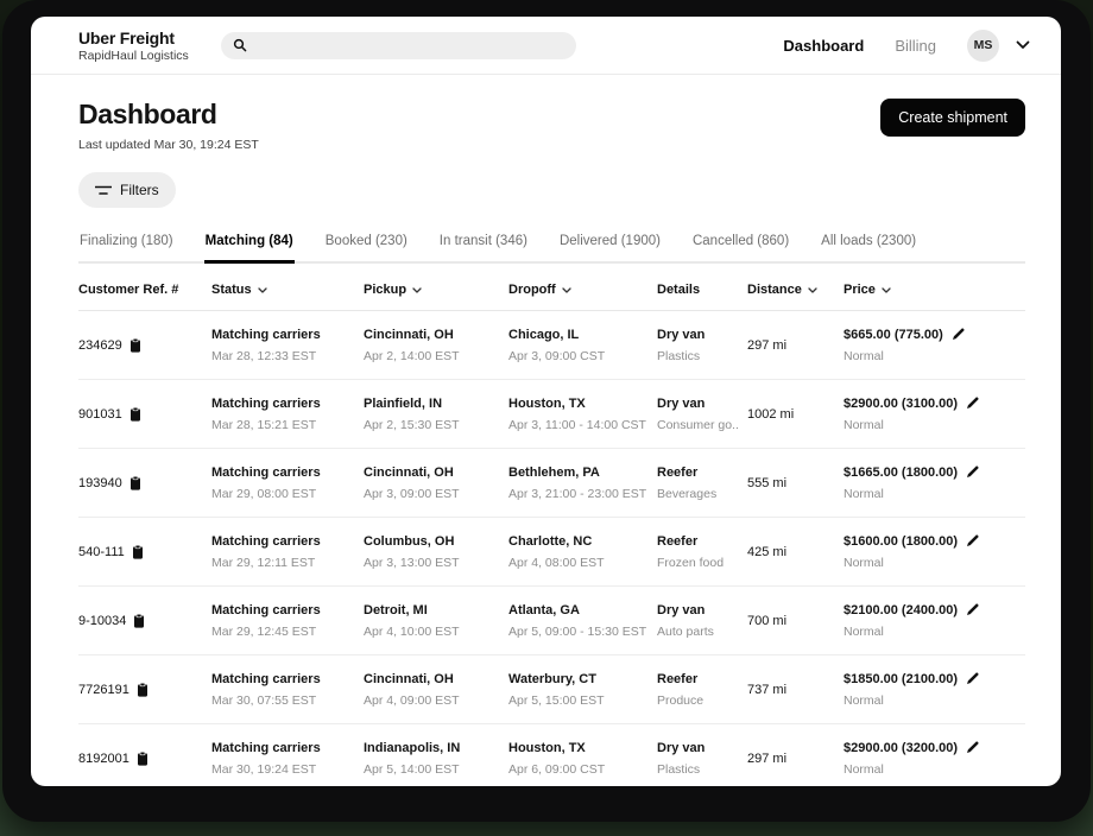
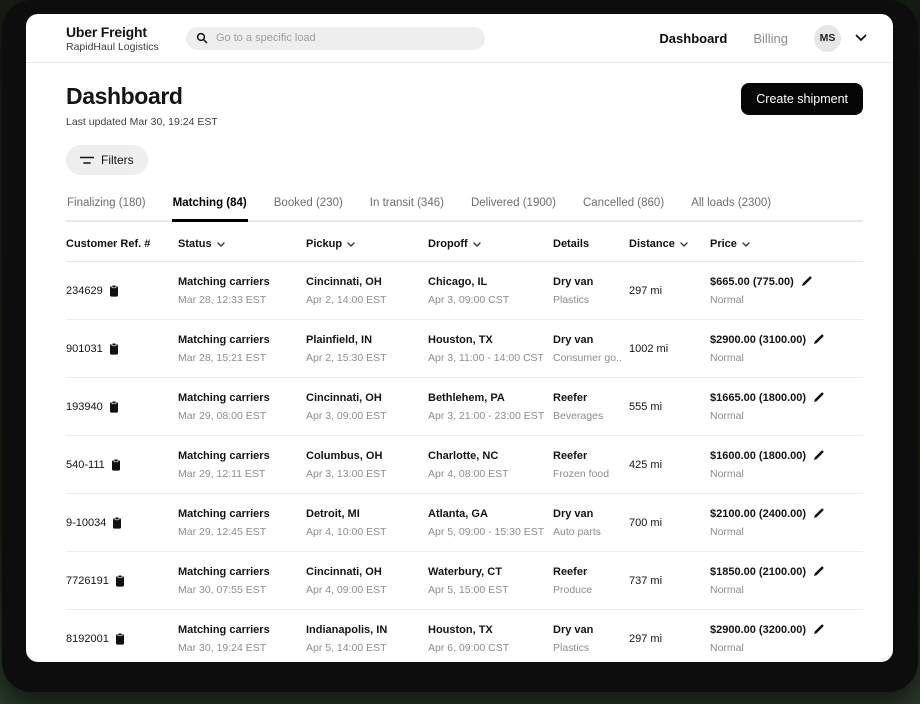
  Uber Freight
  RapidHaul Logistics
+ Go to a specific load
  Dashboard
  Billing
  MS
  Dashboard
  Last updated Mar 30, 19:24 EST
  Create shipment
  Filters
  Finalizing (180)
  Matching (84)
  Booked (230)
  In transit (346)
  Delivered (1900)
  Cancelled (860)
  All loads (2300)
  Customer Ref. #
  Status
  Pickup
  Dropoff
  Details
  Distance
  Price
  234629
  Matching carriers
  Mar 28, 12:33 EST
  Cincinnati, OH
  Apr 2, 14:00 EST
  Chicago, IL
  Apr 3, 09:00 CST
  Dry van
  Plastics
  297 mi
  $665.00 (775.00)
  Normal
  901031
  Matching carriers
  Mar 28, 15:21 EST
  Plainfield, IN
  Apr 2, 15:30 EST
  Houston, TX
  Apr 3, 11:00 - 14:00 CST
  Dry van
  Consumer go..
  1002 mi
  $2900.00 (3100.00)
  Normal
  193940
  Matching carriers
  Mar 29, 08:00 EST
  Cincinnati, OH
  Apr 3, 09:00 EST
  Bethlehem, PA
  Apr 3, 21:00 - 23:00 EST
  Reefer
  Beverages
  555 mi
  $1665.00 (1800.00)
  Normal
  540-111
  Matching carriers
  Mar 29, 12:11 EST
  Columbus, OH
  Apr 3, 13:00 EST
  Charlotte, NC
  Apr 4, 08:00 EST
  Reefer
  Frozen food
  425 mi
  $1600.00 (1800.00)
  Normal
  9-10034
  Matching carriers
  Mar 29, 12:45 EST
  Detroit, MI
  Apr 4, 10:00 EST
  Atlanta, GA
  Apr 5, 09:00 - 15:30 EST
  Dry van
  Auto parts
  700 mi
  $2100.00 (2400.00)
  Normal
  7726191
  Matching carriers
  Mar 30, 07:55 EST
  Cincinnati, OH
  Apr 4, 09:00 EST
  Waterbury, CT
  Apr 5, 15:00 EST
  Reefer
  Produce
  737 mi
  $1850.00 (2100.00)
  Normal
  8192001
  Matching carriers
  Mar 30, 19:24 EST
  Indianapolis, IN
  Apr 5, 14:00 EST
  Houston, TX
  Apr 6, 09:00 CST
  Dry van
  Plastics
  297 mi
  $2900.00 (3200.00)
  Normal
